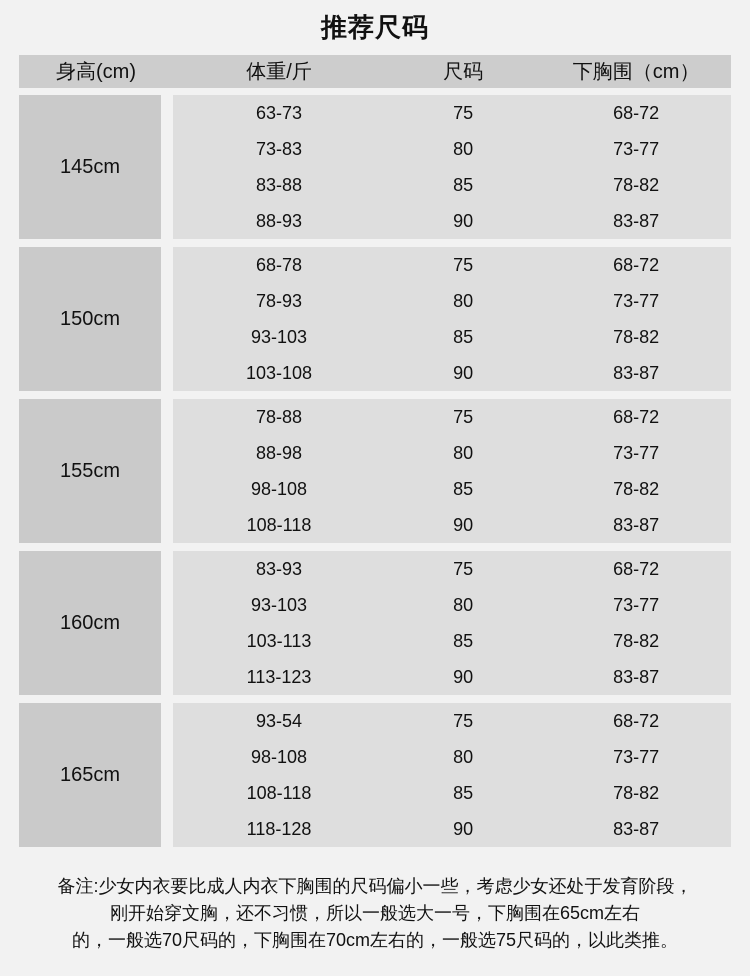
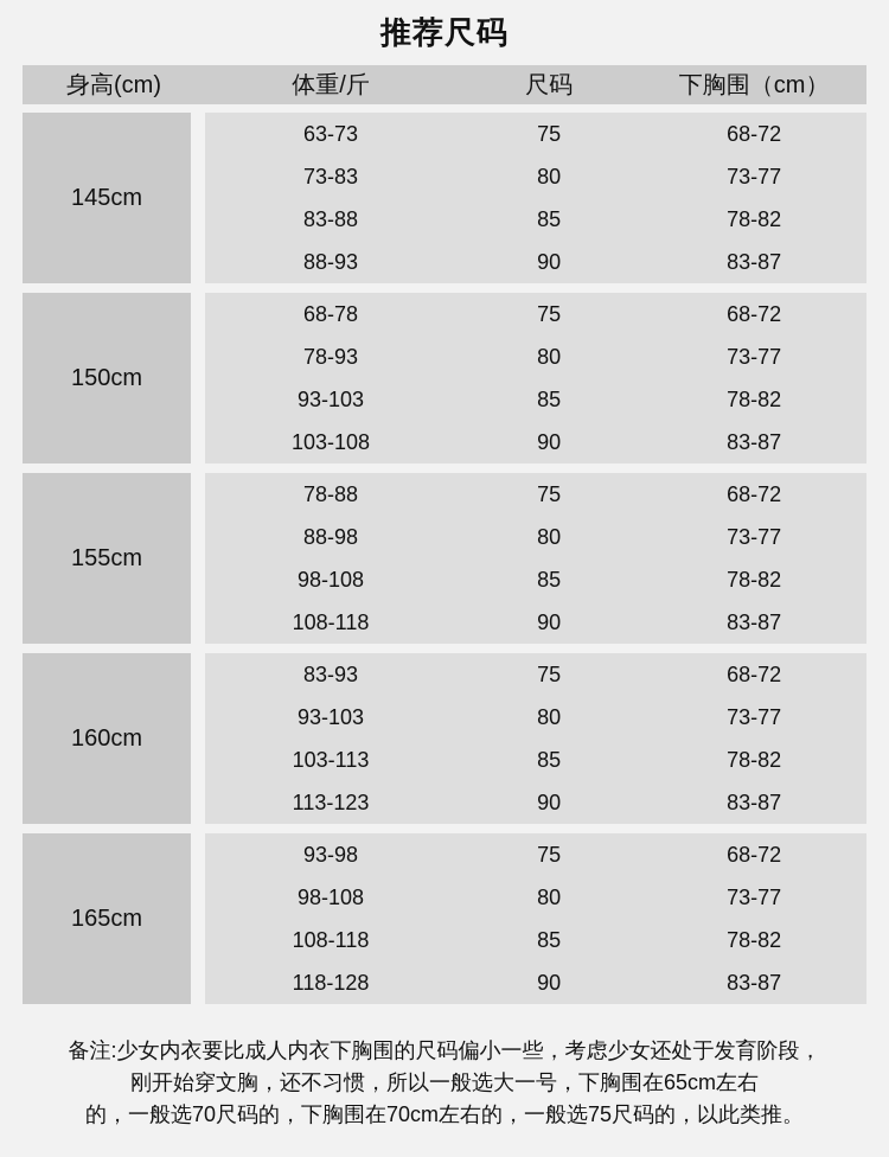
  推荐尺码
  身高(cm)
  体重/斤
  尺码
  下胸围（cm）
  145cm
  63-73
  75
  68-72
  73-83
  80
  73-77
  83-88
  85
  78-82
  88-93
  90
  83-87
  150cm
  68-78
  75
  68-72
  78-93
  80
  73-77
  93-103
  85
  78-82
  103-108
  90
  83-87
  155cm
  78-88
  75
  68-72
  88-98
  80
  73-77
  98-108
  85
  78-82
  108-118
  90
  83-87
  160cm
  83-93
  75
  68-72
  93-103
  80
  73-77
  103-113
  85
  78-82
  113-123
  90
  83-87
  165cm
- 93-54
+ 93-98
  75
  68-72
  98-108
  80
  73-77
  108-118
  85
  78-82
  118-128
  90
  83-87
  备注:少女内衣要比成人内衣下胸围的尺码偏小一些，考虑少女还处于发育阶段，
  刚开始穿文胸，还不习惯，所以一般选大一号，下胸围在65cm左右
  的，一般选70尺码的，下胸围在70cm左右的，一般选75尺码的，以此类推。
